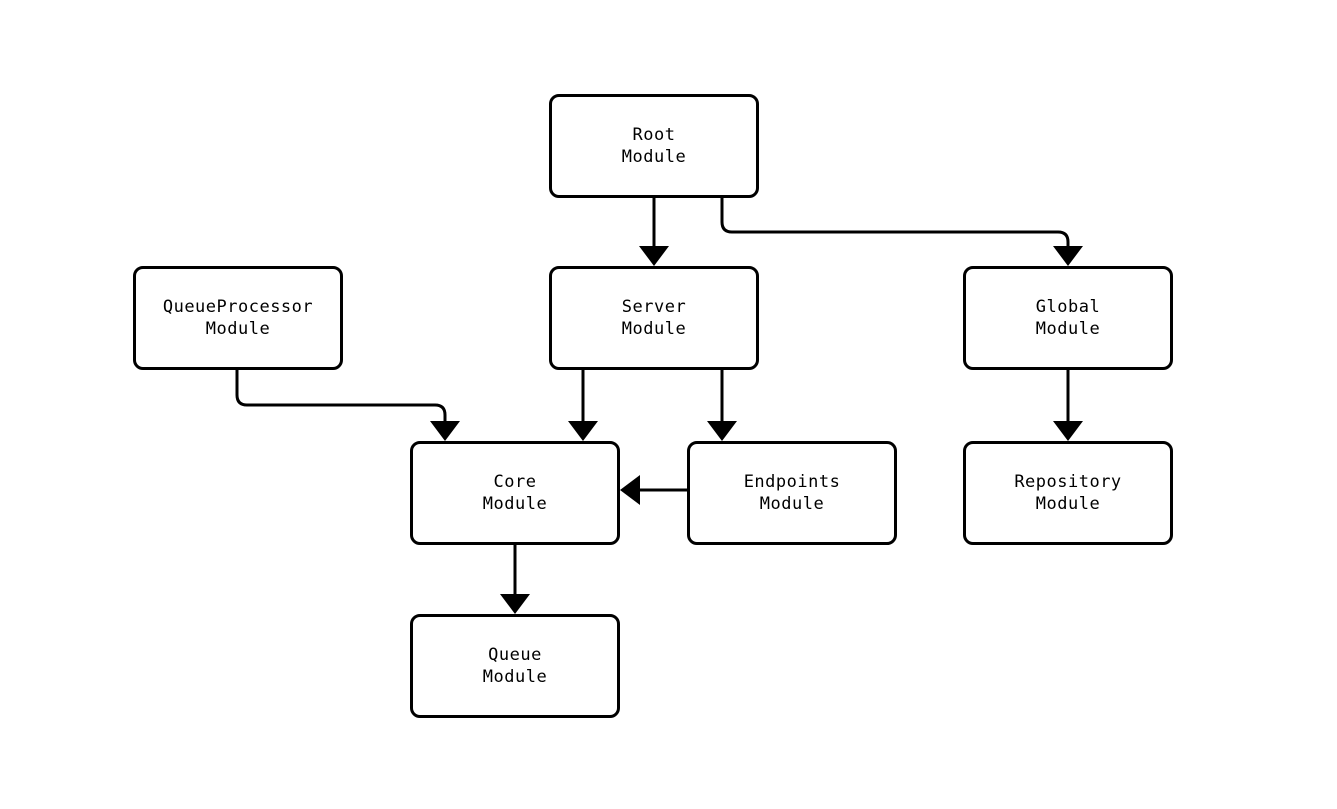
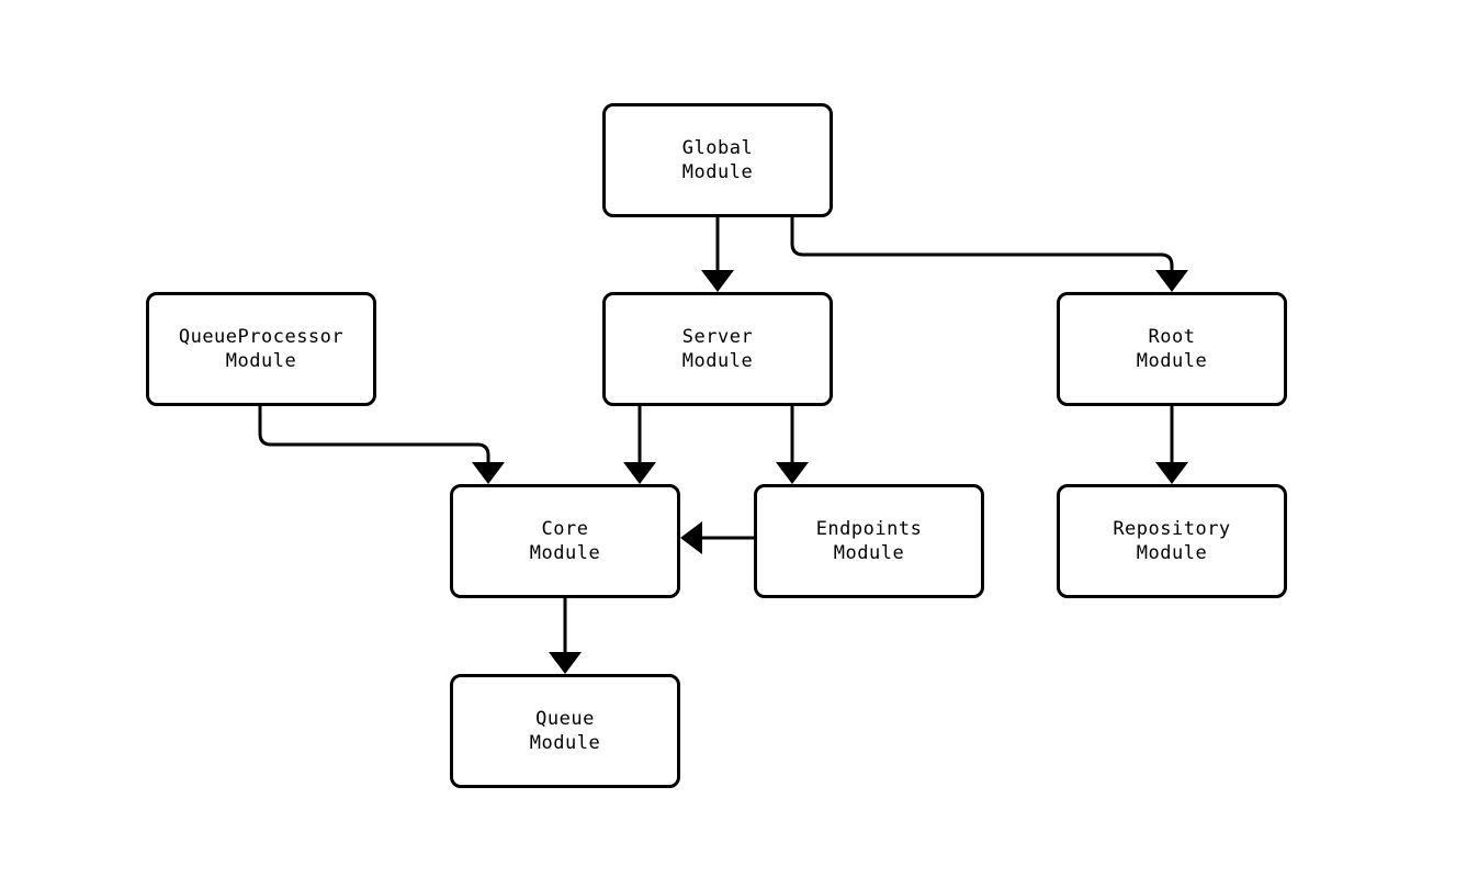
- Root
+ Global
  Module
  QueueProcessor
  Module
  Server
  Module
- Global
+ Root
  Module
  Core
  Module
  Endpoints
  Module
  Repository
  Module
  Queue
  Module
